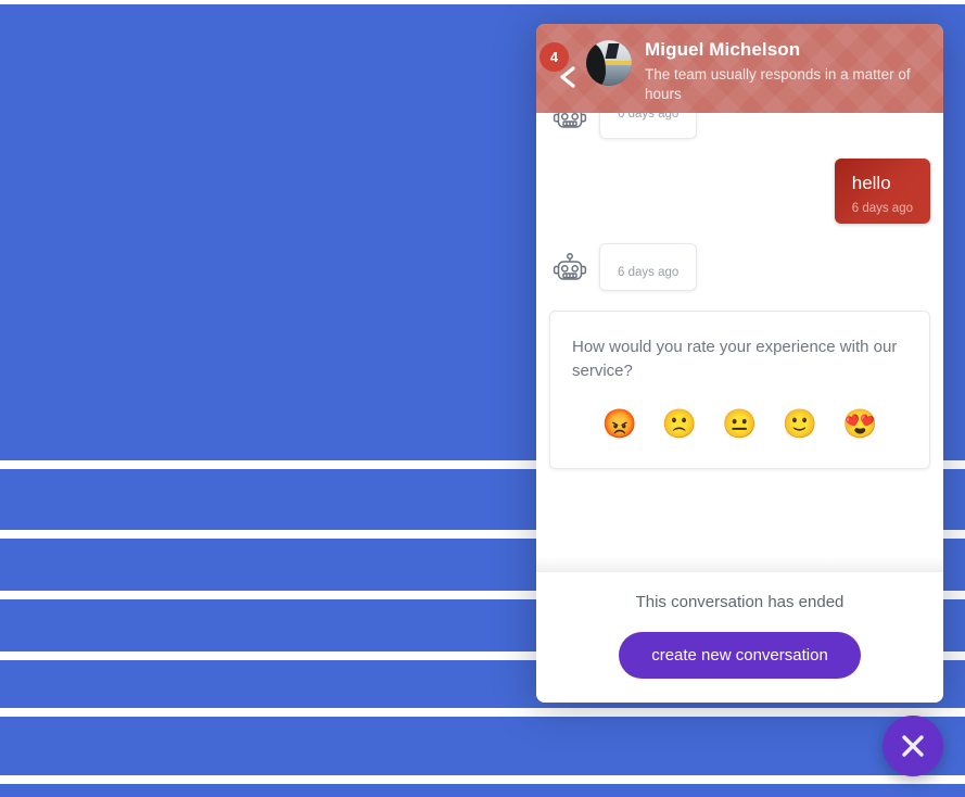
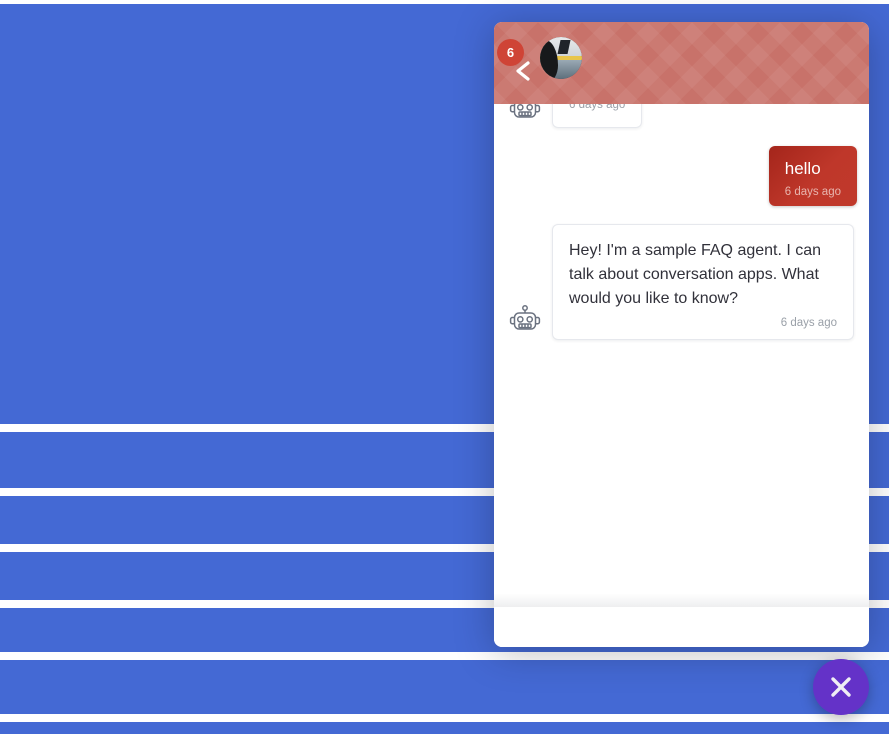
- 4
+ 6
- Miguel Michelson
- The team usually responds in a matter of hours
  6 days ago
  hello
  6 days ago
+ Hey! I'm a sample FAQ agent. I can talk about conversation apps. What would you like to know?
  6 days ago
- How would you rate your experience with our service?
- 😡
- 🙁
- 😐
- 🙂
- 😍
- This conversation has ended
- create new conversation
